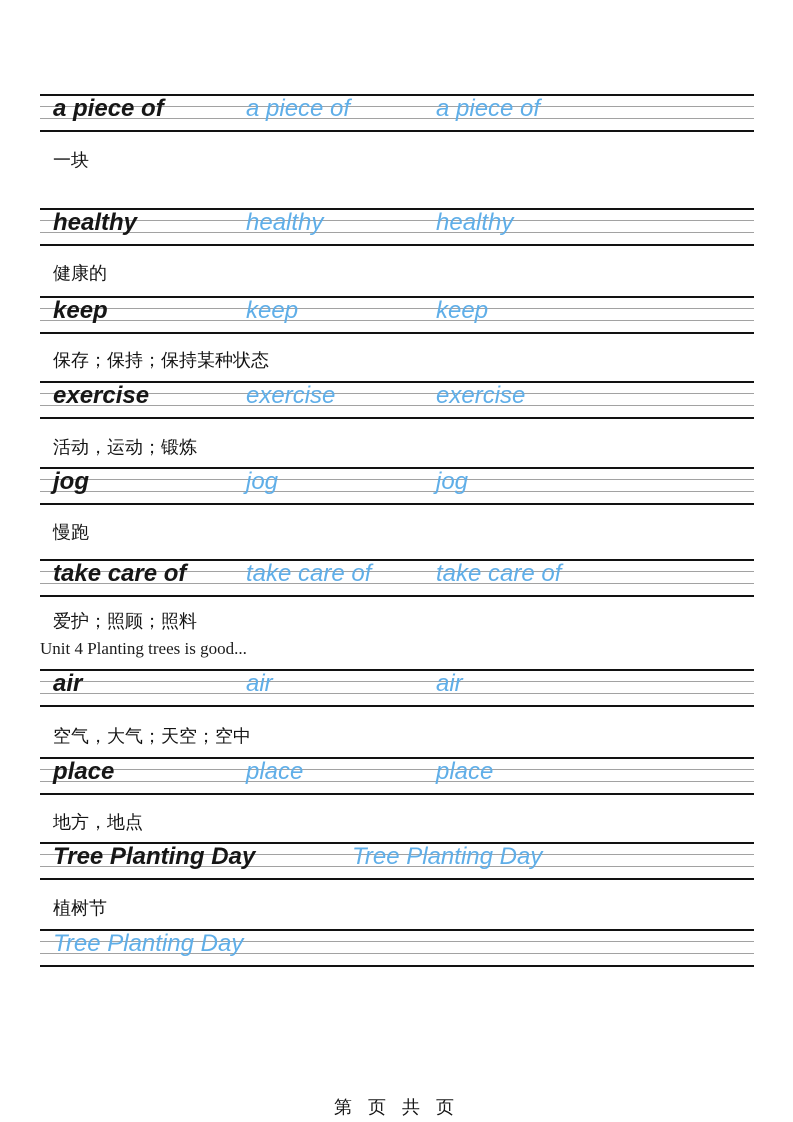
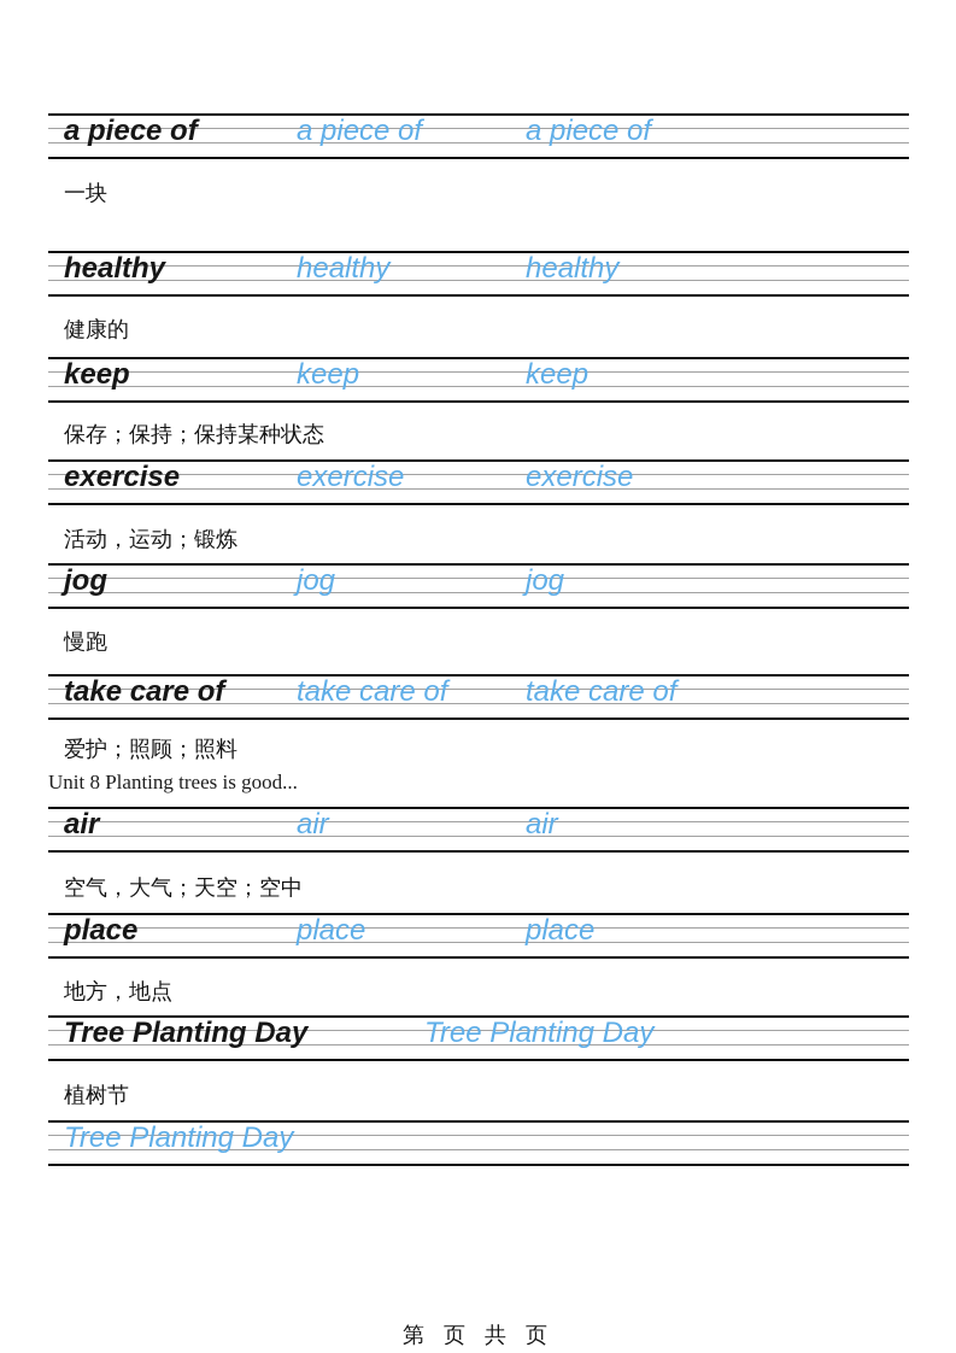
  a piece of
  a piece of
  a piece of
  一块
  healthy
  healthy
  healthy
  健康的
  keep
  keep
  keep
  保存；保持；保持某种状态
  exercise
  exercise
  exercise
  活动，运动；锻炼
  jog
  jog
  jog
  慢跑
  take care of
  take care of
  take care of
  爱护；照顾；照料
- Unit 4 Planting trees is good...
+ Unit 8 Planting trees is good...
  air
  air
  air
  空气，大气；天空；空中
  place
  place
  place
  地方，地点
  Tree Planting Day
  Tree Planting Day
  植树节
  Tree Planting Day
  第 页 共 页
